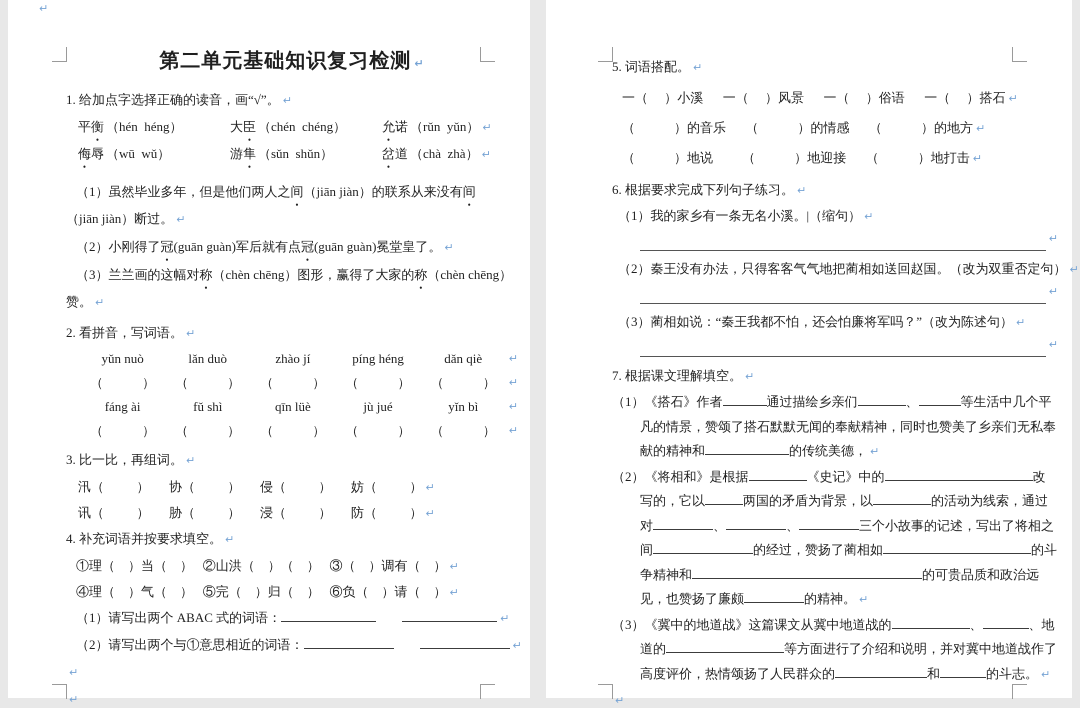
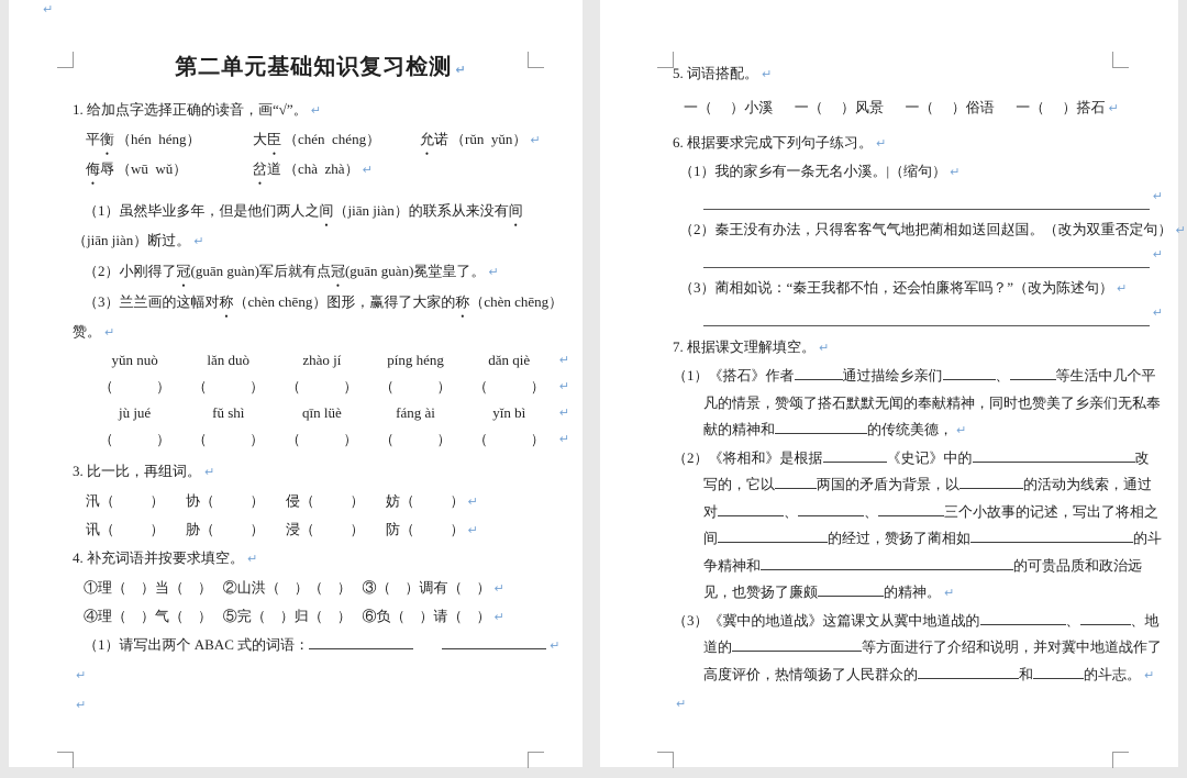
  ↵
  第二单元基础知识复习检测 ↵
  1. 给加点字选择正确的读音，画“√”。 ↵
  平衡 （hén héng）
  大臣 （chén chéng）
  允诺 （rǔn yǔn） ↵
  侮辱 （wū wǔ）
- 游隼 （sǔn shǔn）
  岔道 （chà zhà） ↵
  （1）虽然毕业多年，但是他们两人之间（jiān jiàn）的联系从来没有间（jiān jiàn）断过。 ↵
  （2）小刚得了冠(guān guàn)军后就有点冠(guān guàn)冕堂皇了。 ↵
  （3）兰兰画的这幅对称（chèn chēng）图形，赢得了大家的称（chèn chēng）赞。 ↵
- 2. 看拼音，写词语。 ↵
  yǔn nuò
  lǎn duò
  zhào jí
  píng héng
  dǎn qiè
  ↵
  （ ）
  （ ）
  （ ）
  （ ）
  （ ）
  ↵
- fáng ài
+ jù jué
  fǔ shì
  qīn lüè
- jù jué
+ fáng ài
  yǐn bì
  ↵
  （ ）
  （ ）
  （ ）
  （ ）
  （ ）
  ↵
  3. 比一比，再组词。 ↵
  汛（ ） 协（ ） 侵（ ） 妨（ ） ↵
  讯（ ） 胁（ ） 浸（ ） 防（ ） ↵
  4. 补充词语并按要求填空。 ↵
  ①理（ ）当（ ） ②山洪（ ）（ ） ③（ ）调有（ ） ↵
  ④理（ ）气（ ） ⑤完（ ）归（ ） ⑥负（ ）请（ ） ↵
  （1）请写出两个 ABAC 式的词语： ↵
- （2）请写出两个与①意思相近的词语： ↵
  ↵
  ↵
  5. 词语搭配。 ↵
  一（ ）小溪 一（ ）风景 一（ ）俗语 一（ ）搭石 ↵
- （ ）的音乐 （ ）的情感 （ ）的地方 ↵
- （ ）地说 （ ）地迎接 （ ）地打击 ↵
  6. 根据要求完成下列句子练习。 ↵
  （1）我的家乡有一条无名小溪。|（缩句） ↵
  ↵
  （2）秦王没有办法，只得客客气气地把蔺相如送回赵国。（改为双重否定句） ↵
  ↵
  （3）蔺相如说：“秦王我都不怕，还会怕廉将军吗？”（改为陈述句） ↵
  ↵
  7. 根据课文理解填空。 ↵
  （1）《搭石》作者 通过描绘乡亲们 、 等生活中几个平凡的情景，赞颂了搭石默默无闻的奉献精神，同时也赞美了乡亲们无私奉献的精神和 的传统美德， ↵
  （2）《将相和》是根据 《史记》中的 改写的，它以 两国的矛盾为背景，以 的活动为线索，通过对 、 、 三个小故事的记述，写出了将相之间 的经过，赞扬了蔺相如 的斗争精神和 的可贵品质和政治远见，也赞扬了廉颇 的精神。 ↵
  （3）《冀中的地道战》这篇课文从冀中地道战的 、 、地道的 等方面进行了介绍和说明，并对冀中地道战作了高度评价，热情颂扬了人民群众的 和 的斗志。 ↵
  ↵
